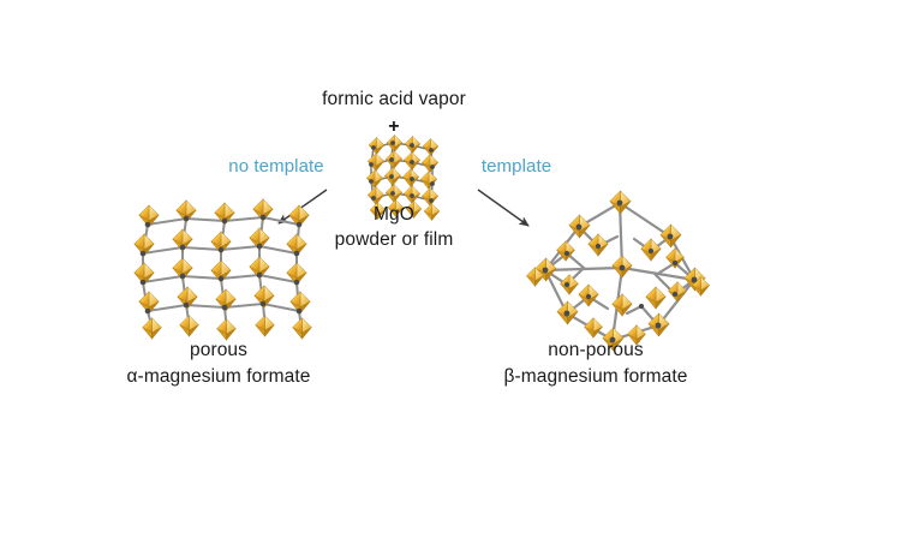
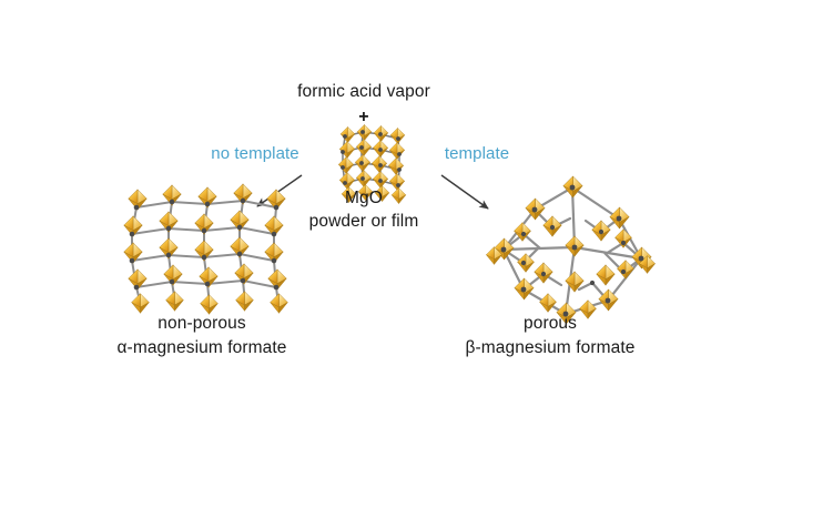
  formic acid vapor
  +
  no template
  template
  MgO
  powder or film
- porous
+ non-porous
  α-magnesium formate
- non-porous
+ porous
  β-magnesium formate
